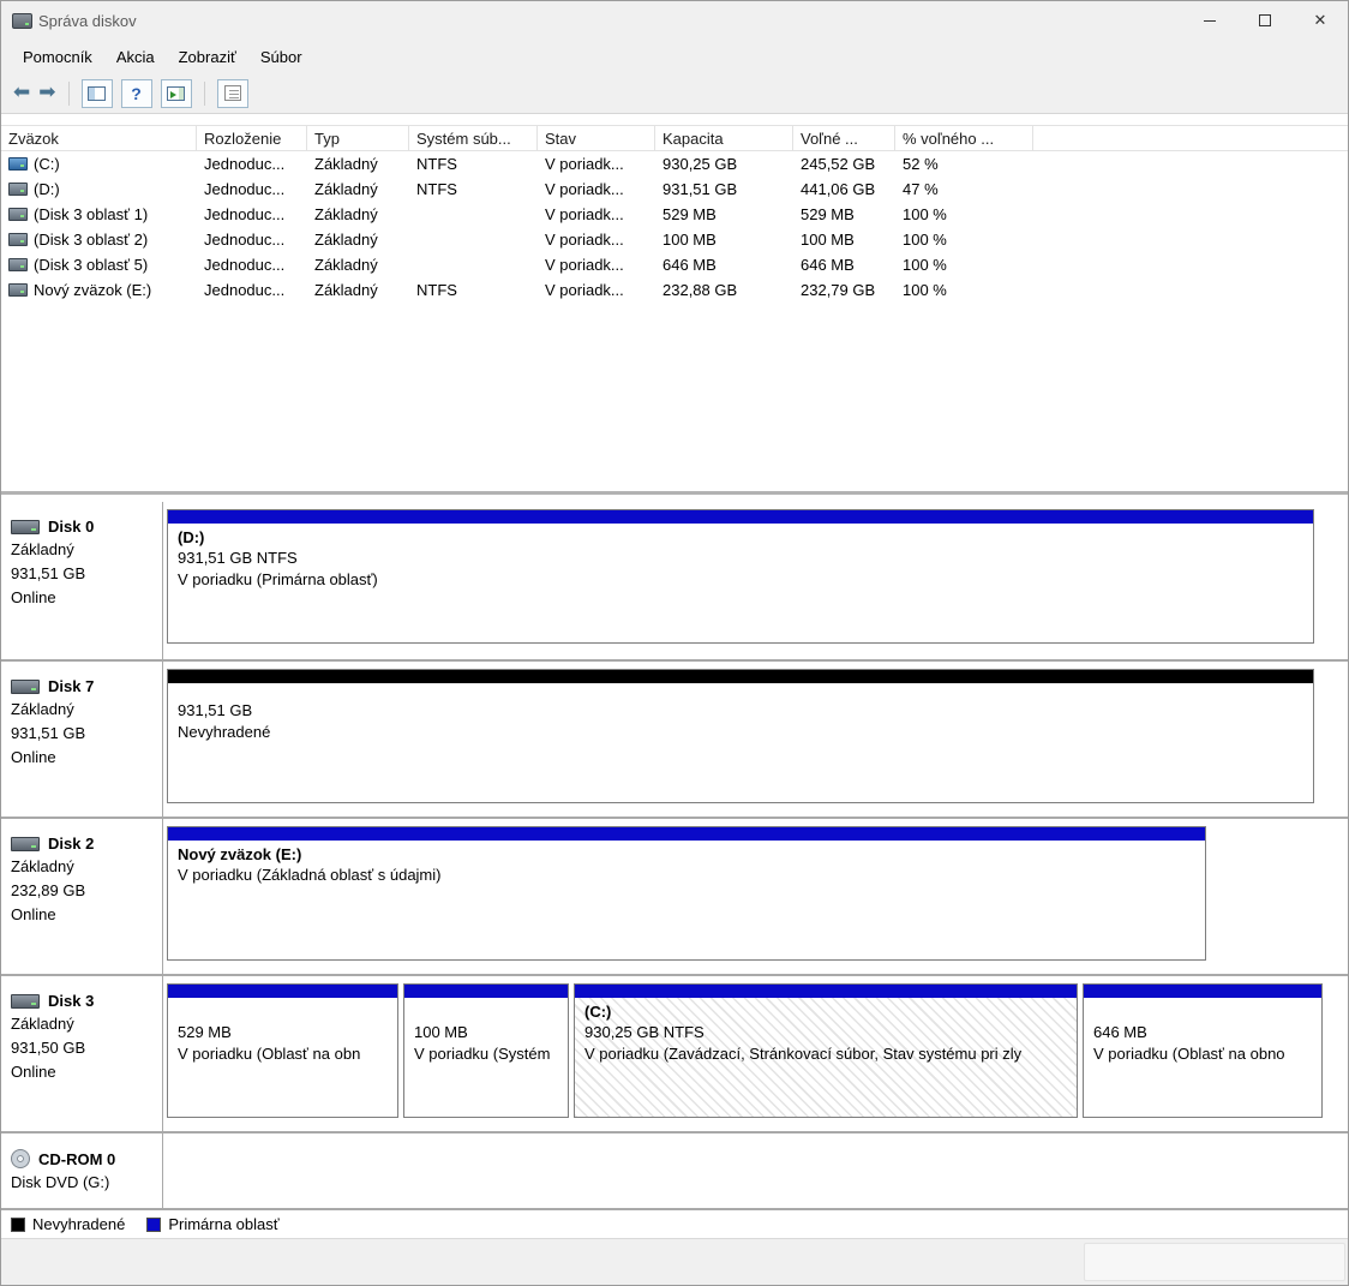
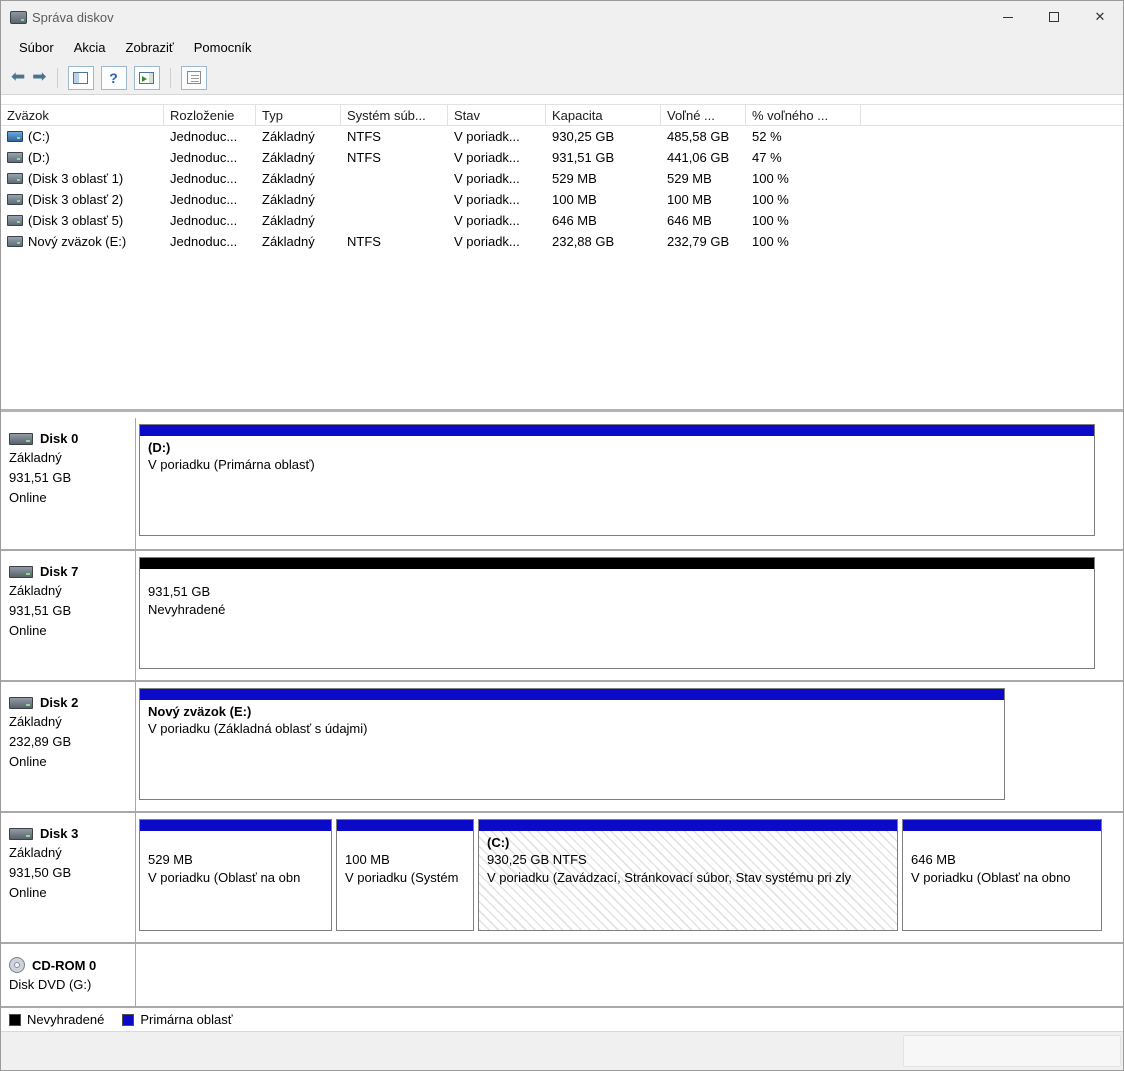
  Správa diskov
  ✕
- Pomocník
+ Súbor
  Akcia
  Zobraziť
- Súbor
+ Pomocník
  ⬅
  ➡
  ?
  Zväzok
  Rozloženie
  Typ
  Systém súb...
  Stav
  Kapacita
  Voľné ...
  % voľného ...
  (C:)
  Jednoduc...
  Základný
  NTFS
  V poriadk...
  930,25 GB
- 245,52 GB
+ 485,58 GB
  52 %
  (D:)
  Jednoduc...
  Základný
  NTFS
  V poriadk...
  931,51 GB
  441,06 GB
  47 %
  (Disk 3 oblasť 1)
  Jednoduc...
  Základný
  V poriadk...
  529 MB
  529 MB
  100 %
  (Disk 3 oblasť 2)
  Jednoduc...
  Základný
  V poriadk...
  100 MB
  100 MB
  100 %
  (Disk 3 oblasť 5)
  Jednoduc...
  Základný
  V poriadk...
  646 MB
  646 MB
  100 %
  Nový zväzok (E:)
  Jednoduc...
  Základný
  NTFS
  V poriadk...
  232,88 GB
  232,79 GB
  100 %
  Disk 0
  Základný
  931,51 GB
  Online
  (D:)
- 931,51 GB NTFS
  V poriadku (Primárna oblasť)
  Disk 7
  Základný
  931,51 GB
  Online
  931,51 GB
  Nevyhradené
  Disk 2
  Základný
  232,89 GB
  Online
  Nový zväzok (E:)
  V poriadku (Základná oblasť s údajmi)
  Disk 3
  Základný
  931,50 GB
  Online
  529 MB
  V poriadku (Oblasť na obn
  100 MB
  V poriadku (Systém
  (C:)
  930,25 GB NTFS
  V poriadku (Zavádzací, Stránkovací súbor, Stav systému pri zly
  646 MB
  V poriadku (Oblasť na obno
  CD-ROM 0
  Disk DVD (G:)
  Nevyhradené
  Primárna oblasť
